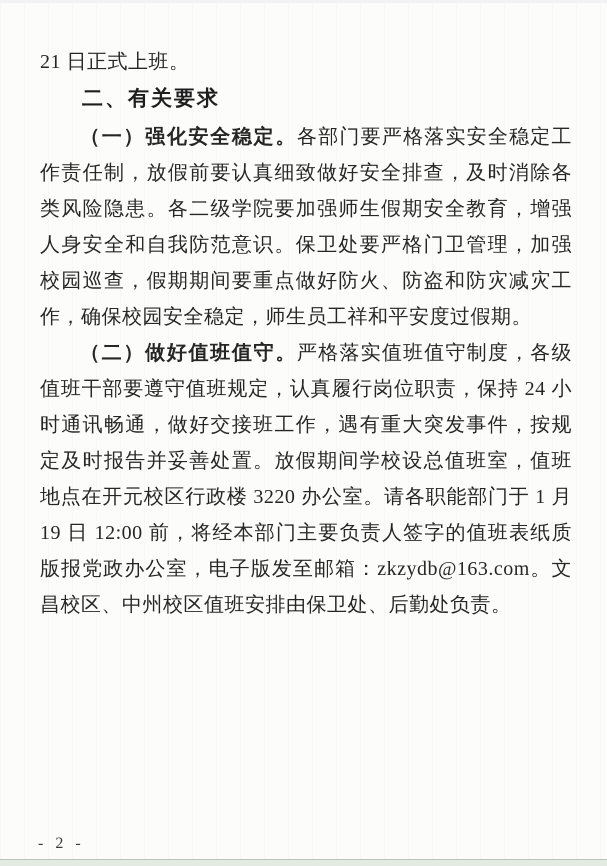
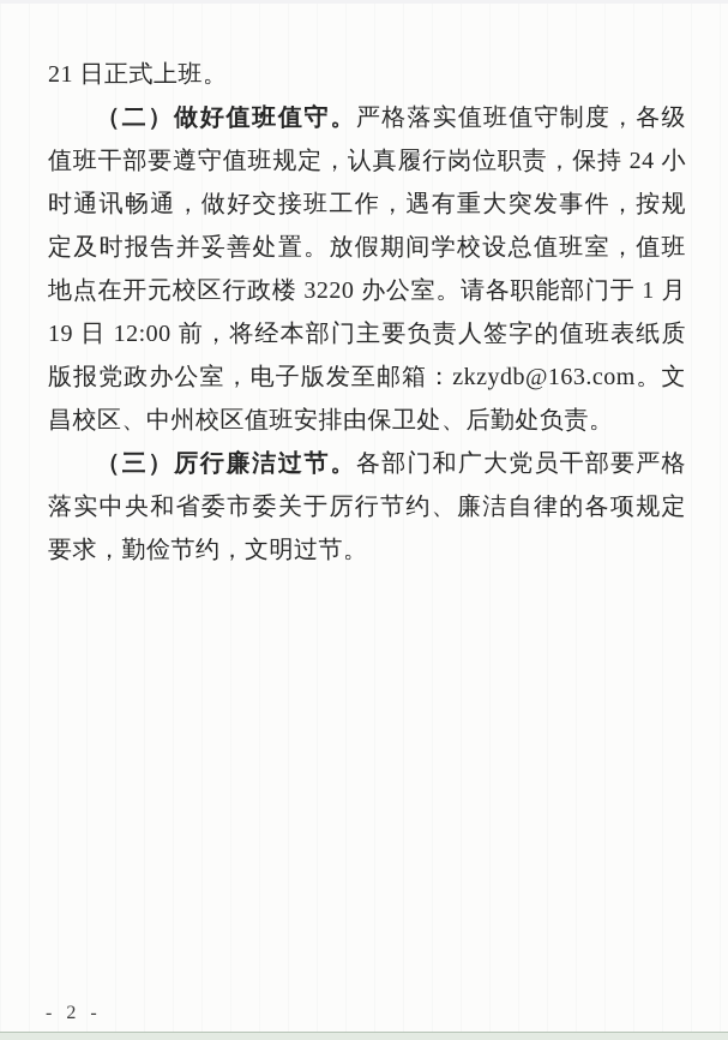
  21 日正式上班。
- 二、有关要求
- （一）强化安全稳定。各部门要严格落实安全稳定工作责任制，放假前要认真细致做好安全排查，及时消除各类风险隐患。各二级学院要加强师生假期安全教育，增强人身安全和自我防范意识。保卫处要严格门卫管理，加强校园巡查，假期期间要重点做好防火、防盗和防灾减灾工作，确保校园安全稳定，师生员工祥和平安度过假期。
  （二）做好值班值守。严格落实值班值守制度，各级值班干部要遵守值班规定，认真履行岗位职责，保持 24 小时通讯畅通，做好交接班工作，遇有重大突发事件，按规定及时报告并妥善处置。放假期间学校设总值班室，值班地点在开元校区行政楼 3220 办公室。请各职能部门于 1 月 19 日 12:00 前，将经本部门主要负责人签字的值班表纸质版报党政办公室，电子版发至邮箱：zkzydb@163.com。文昌校区、中州校区值班安排由保卫处、后勤处负责。
+ （三）厉行廉洁过节。各部门和广大党员干部要严格落实中央和省委市委关于厉行节约、廉洁自律的各项规定要求，勤俭节约，文明过节。
  - 2 -
